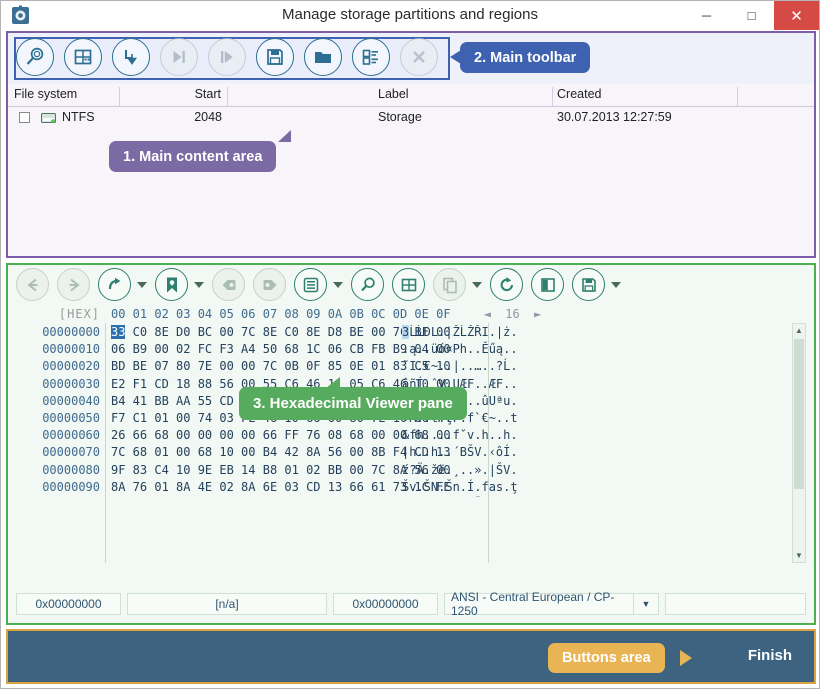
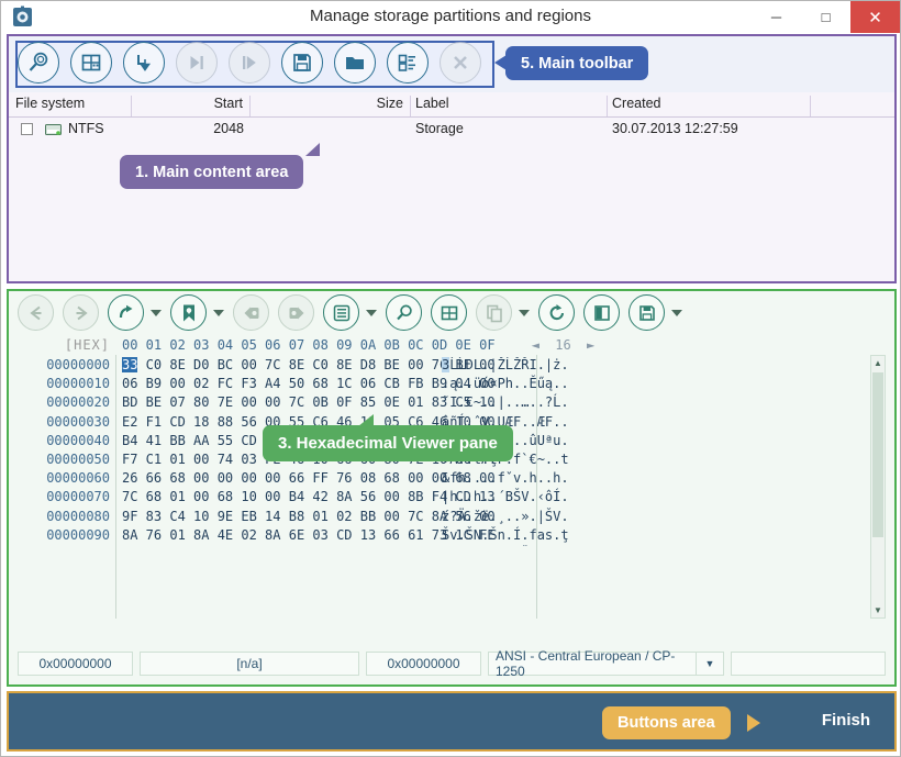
  Manage storage partitions and regions
  ─
  □
  ✕
- 2. Main toolbar
+ 5. Main toolbar
  File system
  Start
+ Size
  Label
  Created
  NTFS
  2048
  Storage
  30.07.2013 12:27:59
  1. Main content area
  [HEX] 00 01 02 03 04 05 06 07 08 09 0A 0B 0C 0D 0E 0F ◄ 16 ►
  00000000 33 C0 8E D0 BC 00 7C 8E C0 8E D8 BE 00 7 3ĹĹĐL.|ŽĹŽŘI.|ż.
  00000010 06 B9 00 02 FC F3 A4 50 68 1C 06 CB FB B .ą..üó¤Ph..Ěűą..
  00000020 BD BE 07 80 7E 00 00 7C 0B 0F 85 0E 01 8 ˜I.€~..|..…..?Ĺ.
  00000030 E2 F1 CD 18 88 56 00 55 C6 46 11 05 C6 4 âñÍ.ˆV.UÆF..ÆF..
  00000060 26 66 68 00 00 00 00 66 FF 76 08 68 00 0 &fh....fˇv.h..h.
  00000070 7C 68 01 00 68 10 00 B4 42 8A 56 00 8B F |h..h..´BŠV.‹ôÍ.
  00000080 9F 83 C4 10 9E EB 14 B8 01 02 BB 00 7C 8 ź?Ä.žë.¸..».|ŠV.
  00000090 8A 76 01 8A 4E 02 8A 6E 03 CD 13 66 61 7 Šv.ŠN.Šn.Í.fas.ţ
  ▲
  ▼
  0x00000000
  [n/a]
  0x00000000
  ANSI - Central European / CP-1250
  ▼
  3. Hexadecimal Viewer pane
  Buttons area
  Finish
